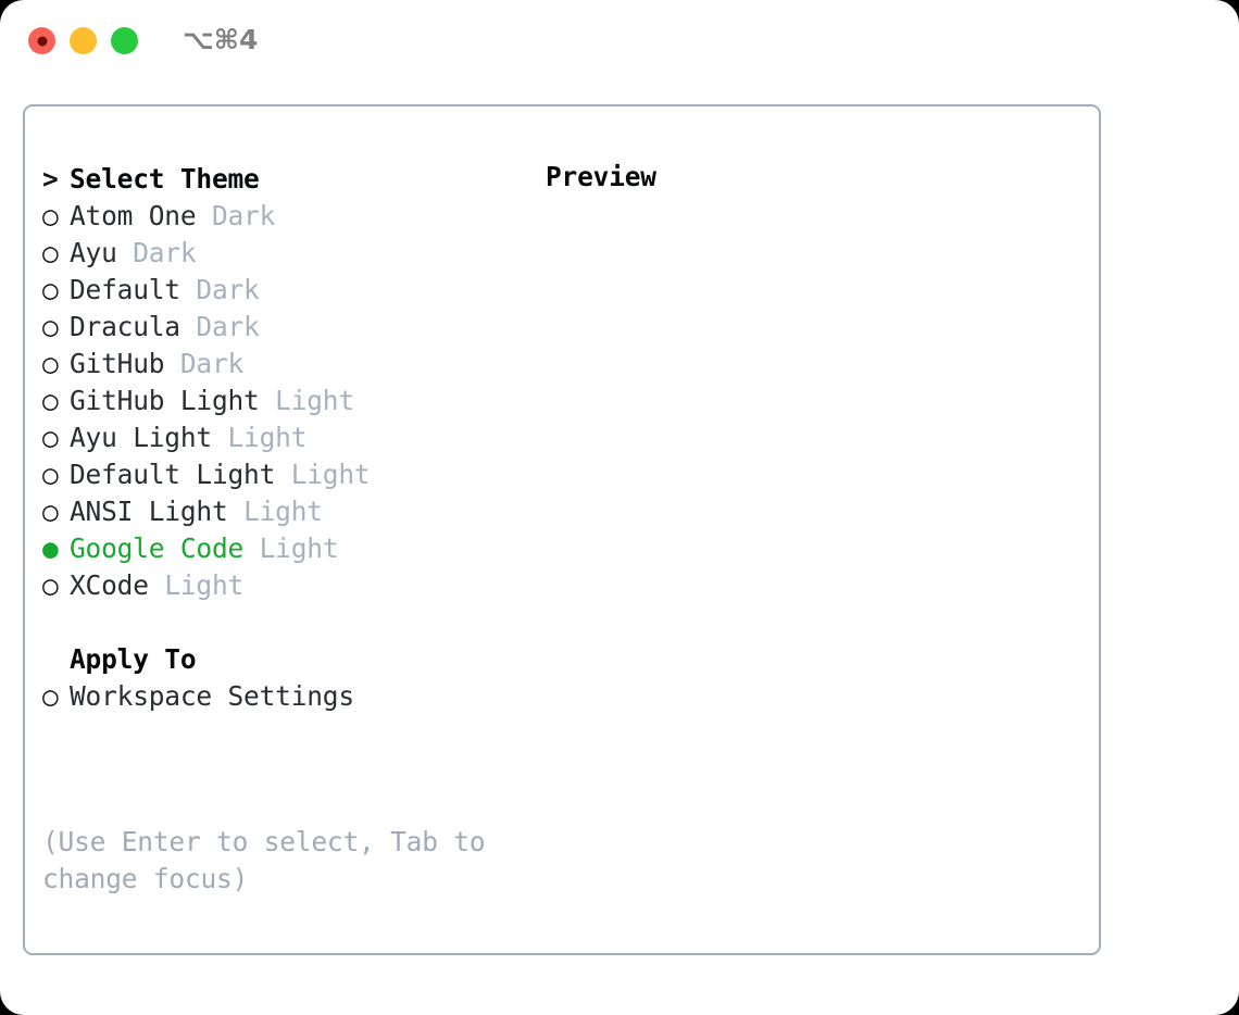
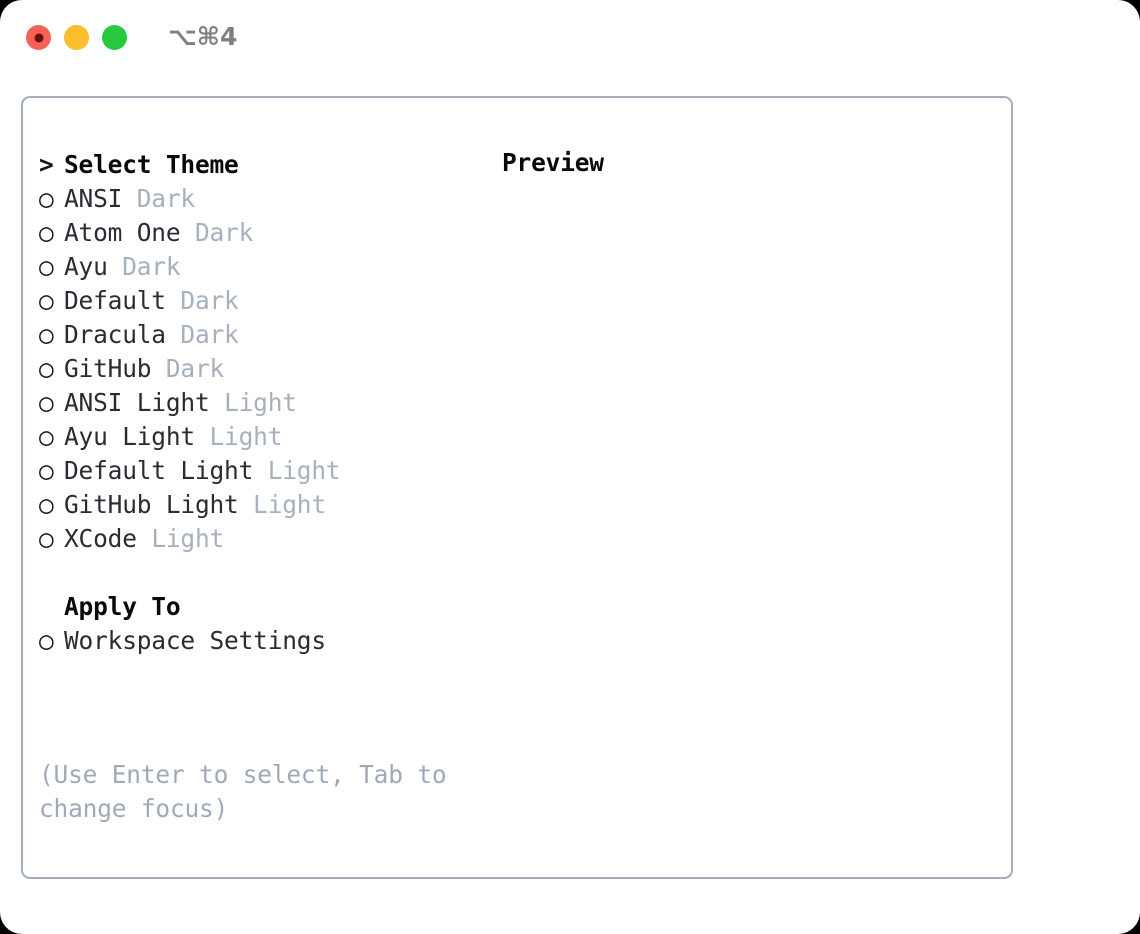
  ⌥⌘4
  > Select Theme
+ ○ ANSI Dark
  ○ Atom One Dark
  ○ Ayu Dark
  ○ Default Dark
  ○ Dracula Dark
  ○ GitHub Dark
- ○ GitHub Light Light
+ ○ ANSI Light Light
  ○ Ayu Light Light
  ○ Default Light Light
- ○ ANSI Light Light
+ ○ GitHub Light Light
- ● Google Code Light
  ○ XCode Light
  Apply To
  ○ Workspace Settings
  (Use Enter to select, Tab to change focus)
  Preview
